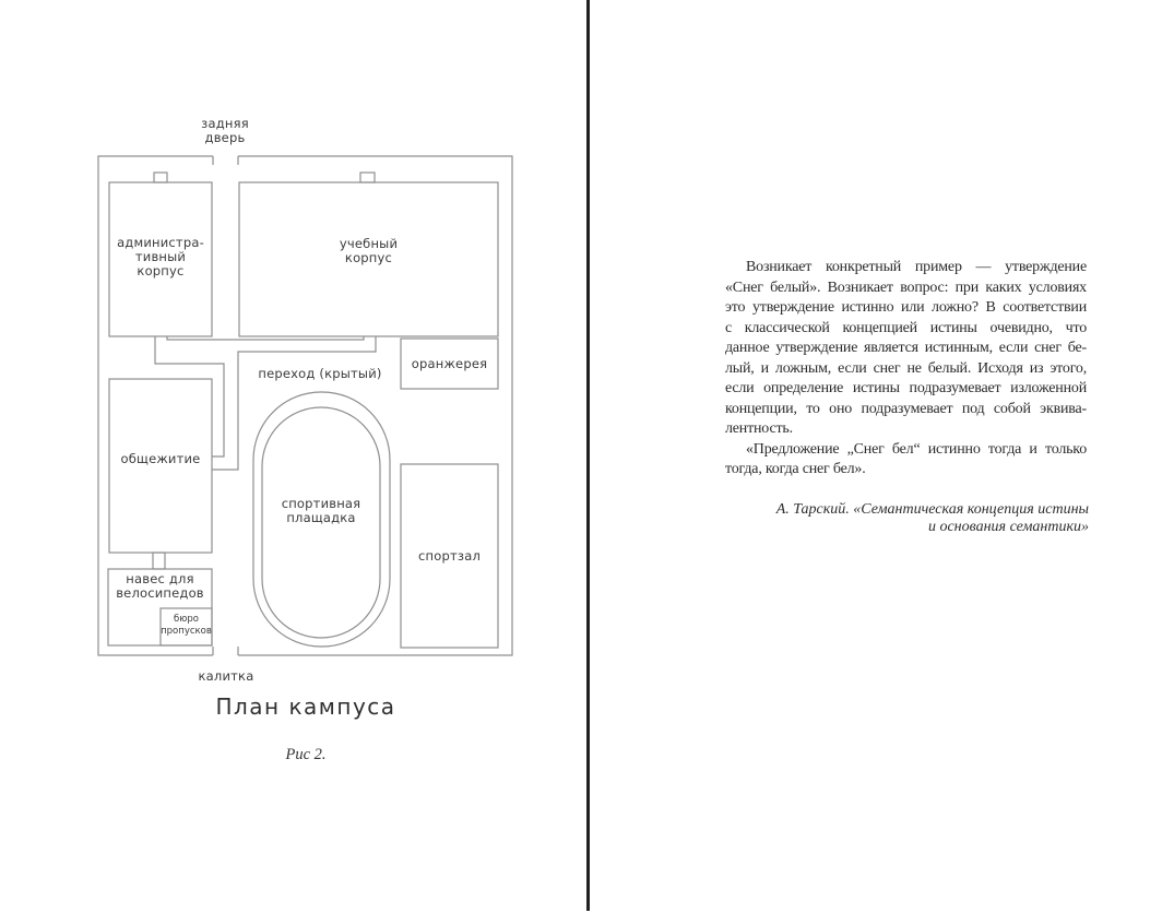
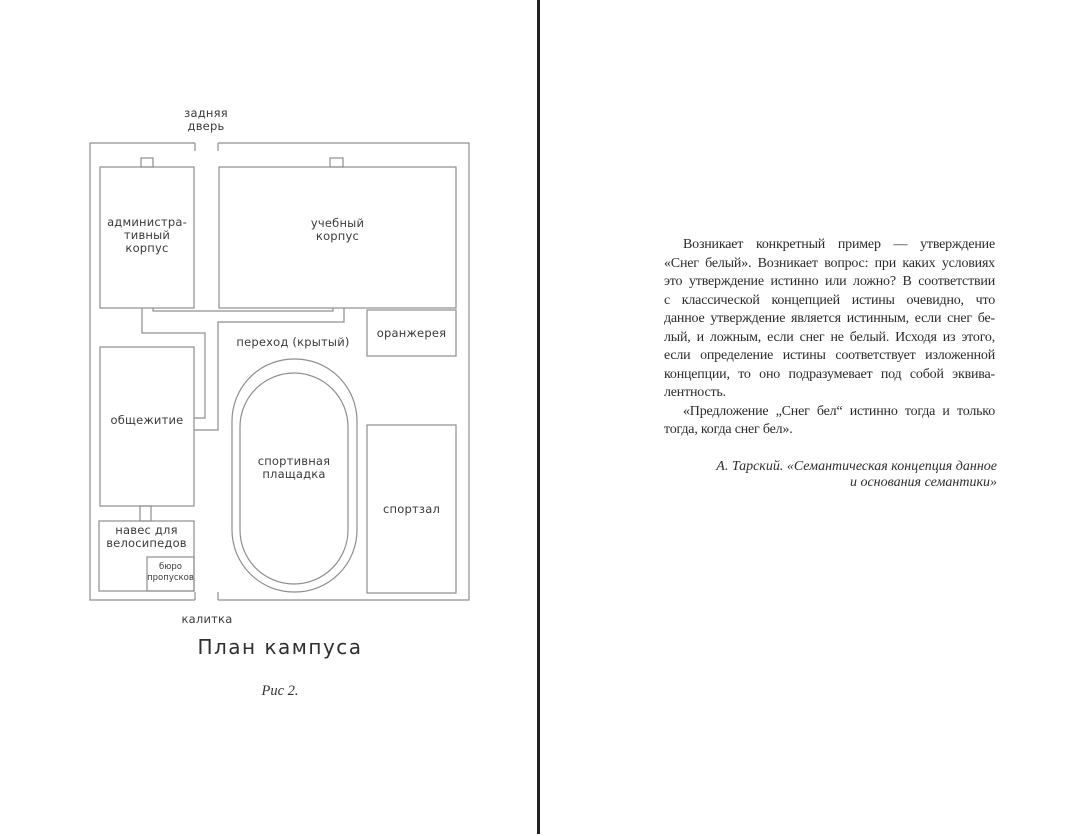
  задняя
  дверь
  администра-
  тивный
  корпус
  учебный
  корпус
  оранжерея
  переход (крытый)
  общежитие
  спортивная
  плащадка
  спортзал
  навес для
  велосипедов
  бюро
  пропусков
  калитка
  План кампуса
  Рис 2.
  Возникает конкретный пример — утверждение
  «Снег белый». Возникает вопрос: при каких условиях
  это утверждение истинно или ложно? В соответствии
  с классической концепцией истины очевидно, что
  данное утверждение является истинным, если снег бе-
  лый, и ложным, если снег не белый. Исходя из этого,
- если определение истины подразумевает изложенной
+ если определение истины соответствует изложенной
  концепции, то оно подразумевает под собой эквива-
  лентность.
  «Предложение „Снег бел“ истинно тогда и только
  тогда, когда снег бел».
- А. Тарский. «Семантическая концепция истины
+ А. Тарский. «Семантическая концепция данное
  и основания семантики»
